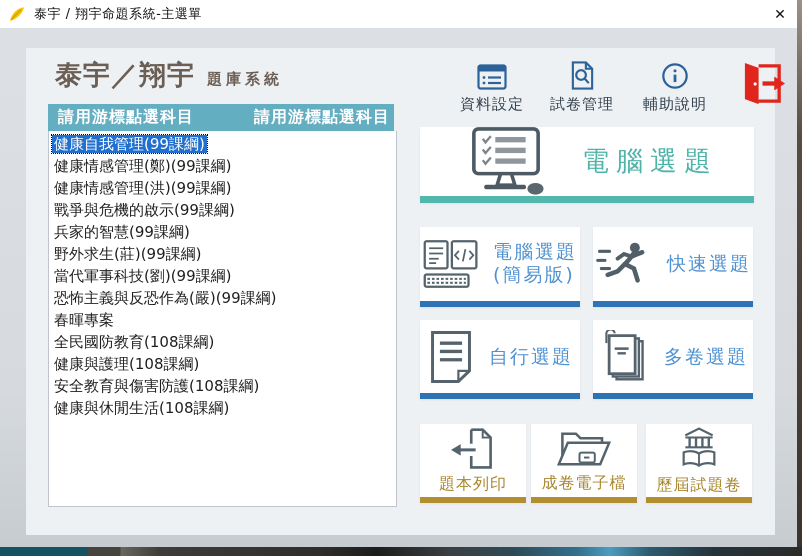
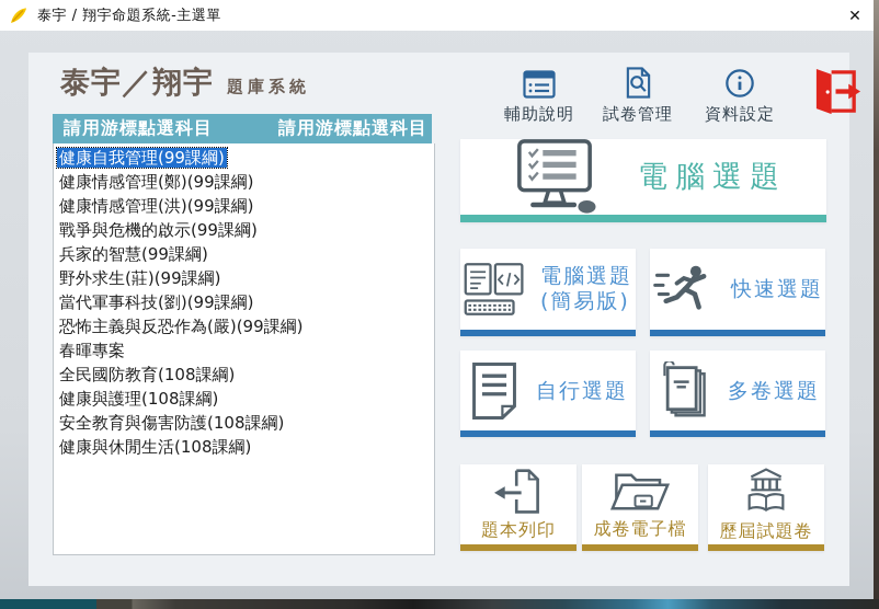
  泰宇 / 翔宇命題系統-主選單
  ✕
  泰宇／翔宇 題庫系統
  請用游標點選科目
  請用游標點選科目
  健康自我管理(99課綱)
  健康情感管理(鄭)(99課綱)
  健康情感管理(洪)(99課綱)
  戰爭與危機的啟示(99課綱)
  兵家的智慧(99課綱)
  野外求生(莊)(99課綱)
  當代軍事科技(劉)(99課綱)
  恐怖主義與反恐作為(嚴)(99課綱)
  春暉專案
  全民國防教育(108課綱)
  健康與護理(108課綱)
  安全教育與傷害防護(108課綱)
  健康與休閒生活(108課綱)
- 資料設定
+ 輔助說明
  試卷管理
- 輔助說明
+ 資料設定
  電腦選題
  電腦選題
  (簡易版)
  快速選題
  自行選題
  多卷選題
  題本列印
  成卷電子檔
  歷屆試題卷
